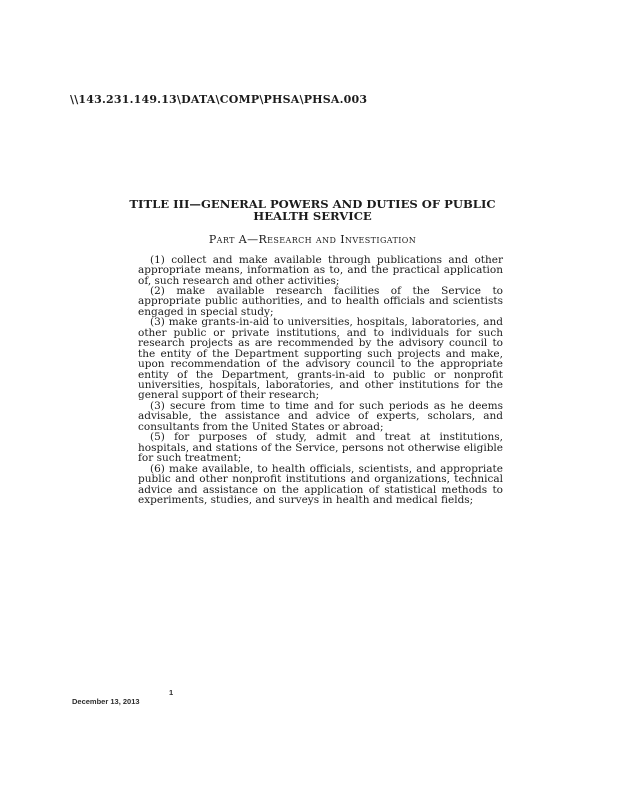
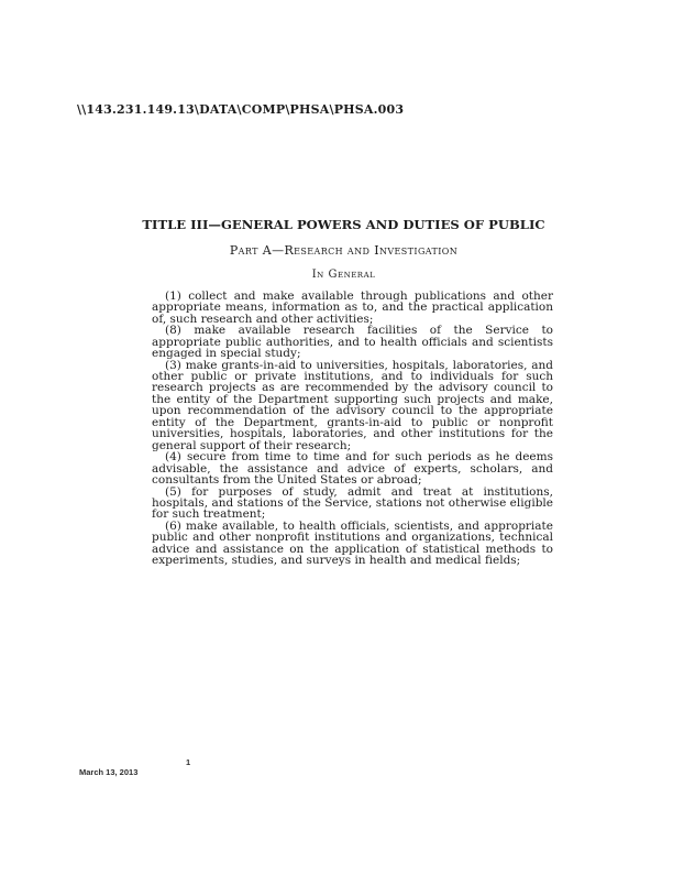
  \\143.231.149.13\DATA\COMP\PHSA\PHSA.003
  TITLE III—GENERAL POWERS AND DUTIES OF PUBLIC
- HEALTH SERVICE
  Part A—Research and Investigation
+ In General
  (1) collect and make available through publications and other appropriate means, information as to, and the practical application of, such research and other activities;
- (2) make available research facilities of the Service to appropriate public authorities, and to health officials and scientists engaged in special study;
+ (8) make available research facilities of the Service to appropriate public authorities, and to health officials and scientists engaged in special study;
  (3) make grants-in-aid to universities, hospitals, laboratories, and other public or private institutions, and to individuals for such research projects as are recommended by the advisory council to the entity of the Department supporting such projects and make, upon recommendation of the advisory council to the appropriate entity of the Department, grants-in-aid to public or nonprofit universities, hospitals, laboratories, and other institutions for the general support of their research;
- (3) secure from time to time and for such periods as he deems advisable, the assistance and advice of experts, scholars, and consultants from the United States or abroad;
+ (4) secure from time to time and for such periods as he deems advisable, the assistance and advice of experts, scholars, and consultants from the United States or abroad;
- (5) for purposes of study, admit and treat at institutions, hospitals, and stations of the Service, persons not otherwise eligible for such treatment;
+ (5) for purposes of study, admit and treat at institutions, hospitals, and stations of the Service, stations not otherwise eligible for such treatment;
  (6) make available, to health officials, scientists, and appropriate public and other nonprofit institutions and organizations, technical advice and assistance on the application of statistical methods to experiments, studies, and surveys in health and medical fields;
  1
- December 13, 2013
+ March 13, 2013
